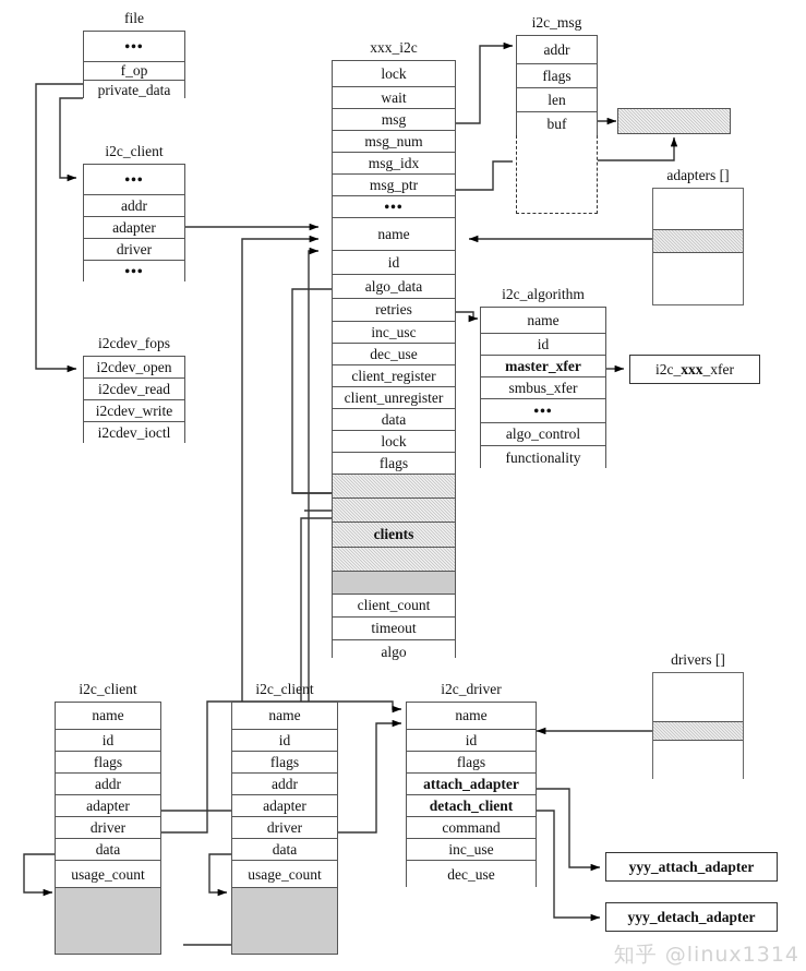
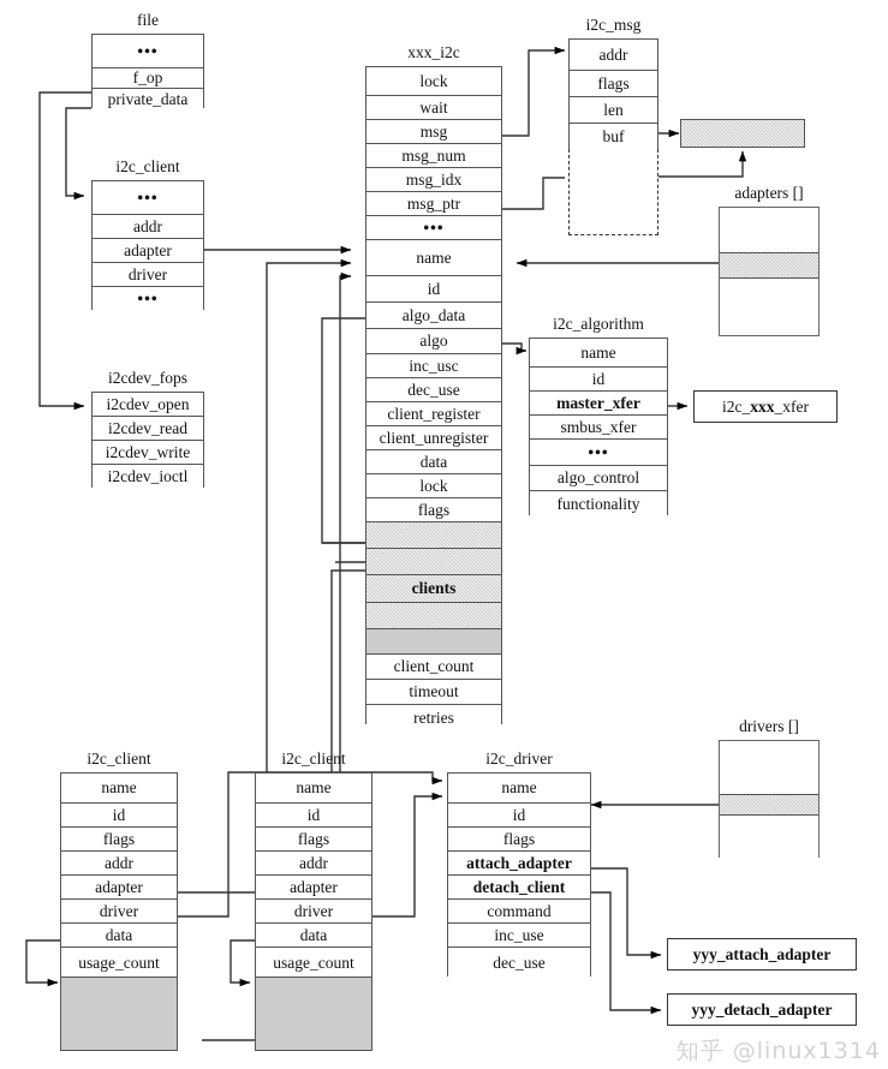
  file
  •••
  f_op
  private_data
  i2c_client
  •••
  addr
  adapter
  driver
  •••
  i2cdev_fops
  i2cdev_open
  i2cdev_read
  i2cdev_write
  i2cdev_ioctl
  xxx_i2c
  lock
  wait
  msg
  msg_num
  msg_idx
  msg_ptr
  •••
  name
  id
  algo_data
- retries
+ algo
  inc_usc
  dec_use
  client_register
  client_unregister
  data
  lock
  flags
  clients
  client_count
  timeout
- algo
+ retries
  i2c_msg
  addr
  flags
  len
  buf
  adapters []
  i2c_algorithm
  name
  id
  master_xfer
  smbus_xfer
  •••
  algo_control
  functionality
  i2c_
  xxx
  _xfer
  i2c_client
  name
  id
  flags
  addr
  adapter
  driver
  data
  usage_count
  i2c_client
  name
  id
  flags
  addr
  adapter
  driver
  data
  usage_count
  i2c_driver
  name
  id
  flags
  attach_adapter
  detach_client
  command
  inc_use
  dec_use
  drivers []
  yyy_attach_adapter
  yyy_detach_adapter
  知乎 @linux1314
